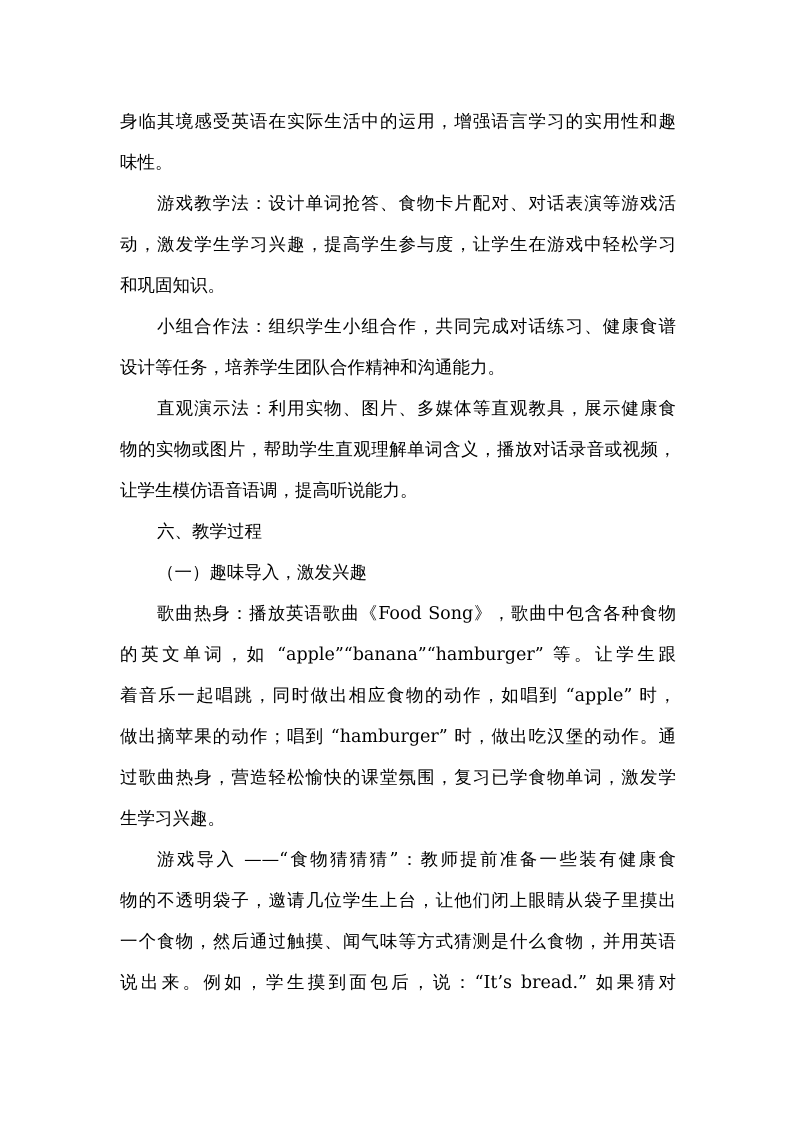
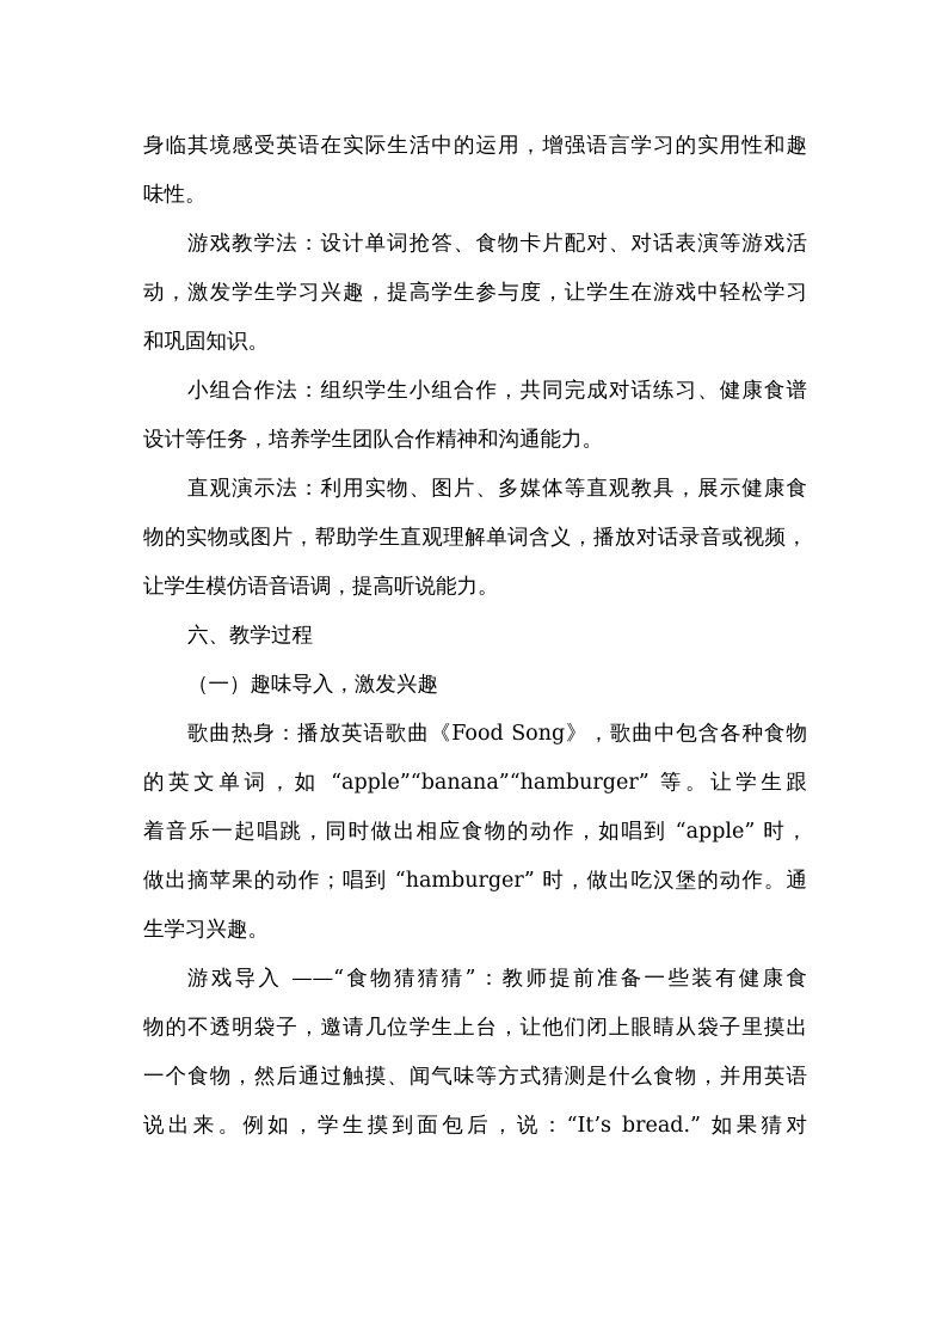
  身临其境感受英语在实际生活中的运用，增强语言学习的实用性和趣
  味性。
  游戏教学法：设计单词抢答、食物卡片配对、对话表演等游戏活
  动，激发学生学习兴趣，提高学生参与度，让学生在游戏中轻松学习
  和巩固知识。
  小组合作法：组织学生小组合作，共同完成对话练习、健康食谱
  设计等任务，培养学生团队合作精神和沟通能力。
  直观演示法：利用实物、图片、多媒体等直观教具，展示健康食
  物的实物或图片，帮助学生直观理解单词含义，播放对话录音或视频，
  让学生模仿语音语调，提高听说能力。
  六、教学过程
  （一）趣味导入，激发兴趣
  歌曲热身：播放英语歌曲《Food Song》，歌曲中包含各种食物
  的英文单词，如 “apple”“banana”“hamburger” 等。让学生跟
  着音乐一起唱跳，同时做出相应食物的动作，如唱到 “apple” 时，
  做出摘苹果的动作；唱到 “hamburger” 时，做出吃汉堡的动作。通
- 过歌曲热身，营造轻松愉快的课堂氛围，复习已学食物单词，激发学
  生学习兴趣。
  游戏导入 ——“食物猜猜猜”：教师提前准备一些装有健康食
  物的不透明袋子，邀请几位学生上台，让他们闭上眼睛从袋子里摸出
  一个食物，然后通过触摸、闻气味等方式猜测是什么食物，并用英语
  说出来。例如，学生摸到面包后，说：“It’s bread.” 如果猜对
